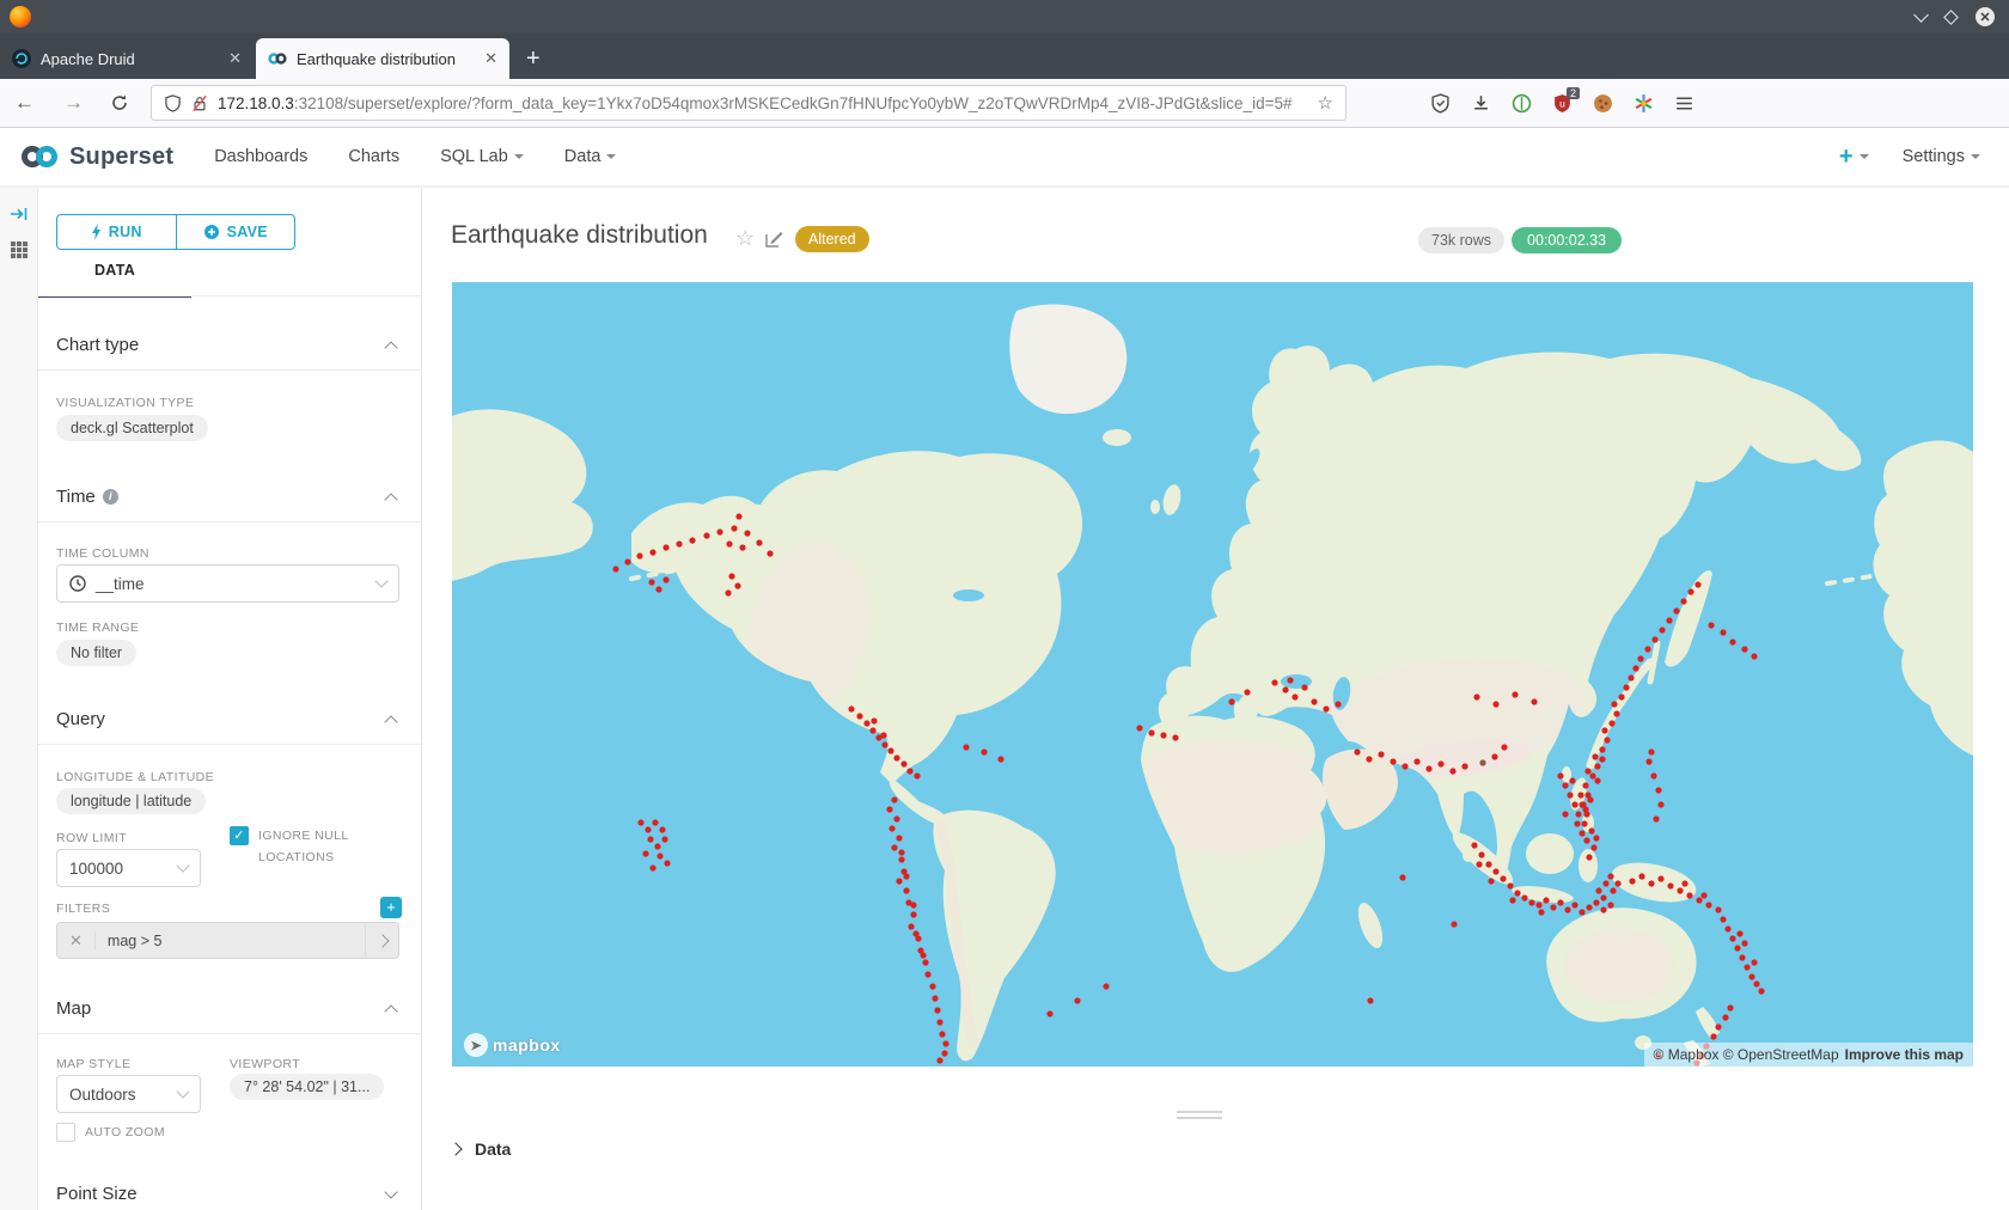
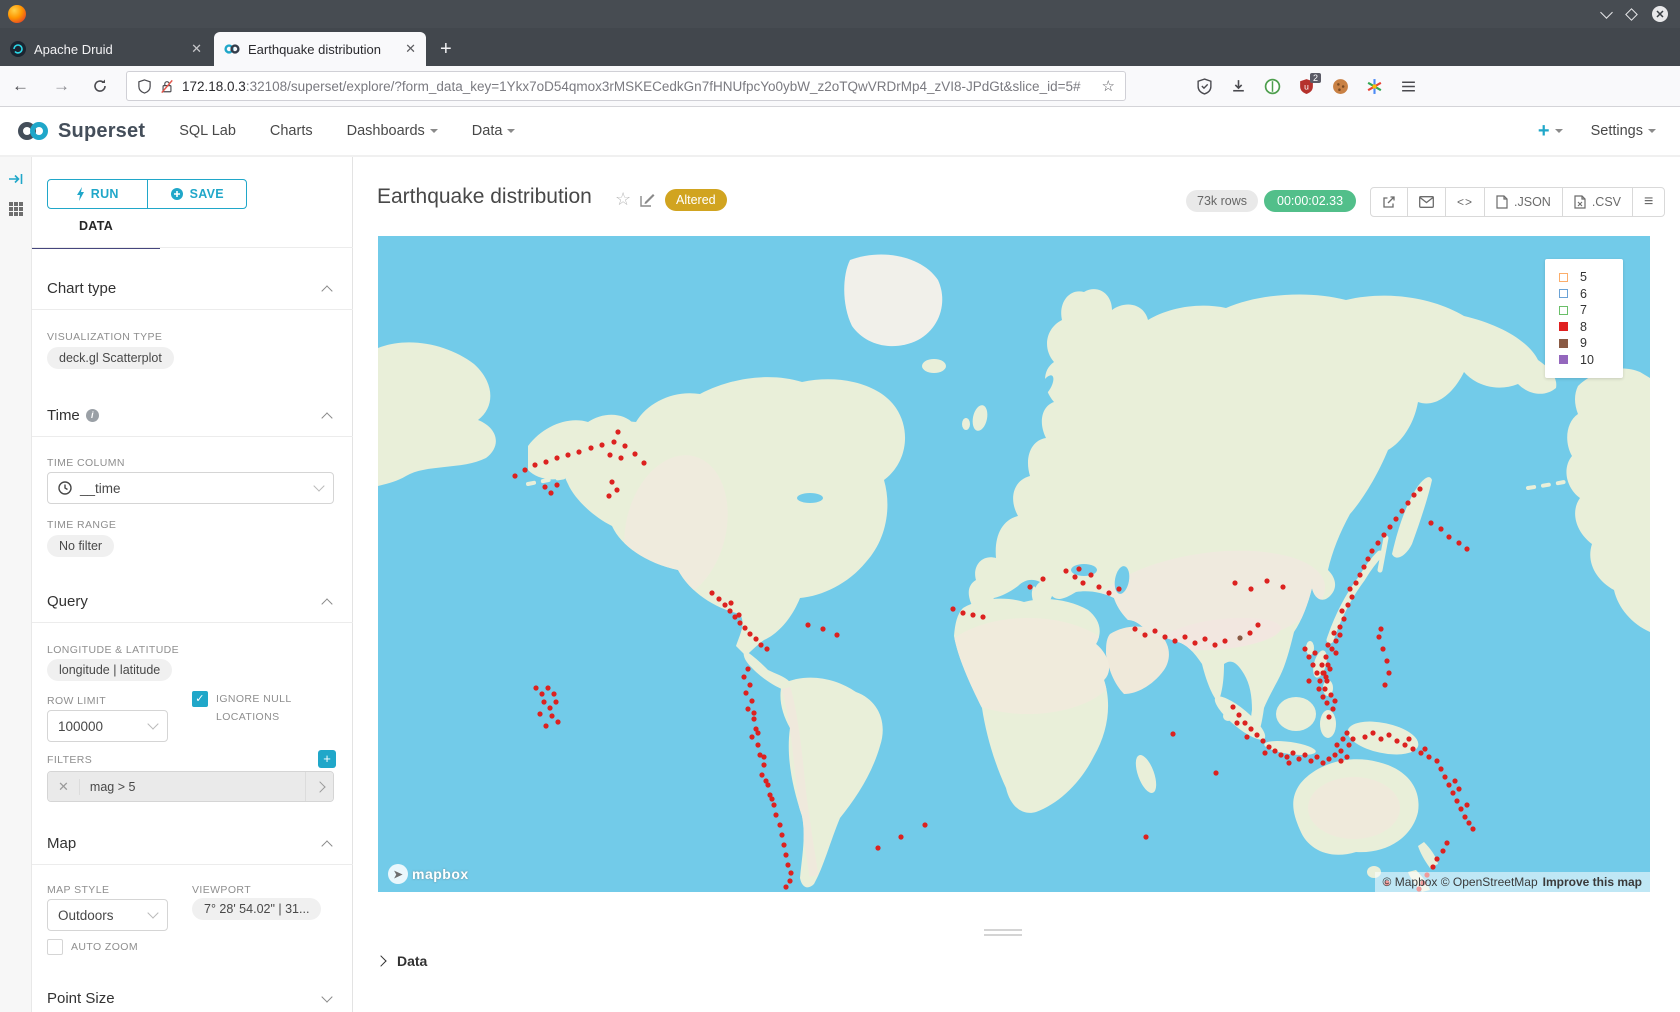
  ✕
  Apache Druid
  ✕
  Earthquake distribution
  ✕
  +
  ←
  →
  172.18.0.3:32108/superset/explore/?form_data_key=1Ykx7oD54qmox3rMSKECedkGn7fHNUfpcYo0ybW_z2oTQwVRDrMp4_zVI8-JPdGt&slice_id=5#
  ☆
  u
  2
  Superset
- Dashboards
+ SQL Lab
  Charts
- SQL Lab
+ Dashboards
  Data
  +
  Settings
  RUN
  SAVE
  DATA
  Chart type
  VISUALIZATION TYPE
  deck.gl Scatterplot
  Time
  i
  TIME COLUMN
  __time
  TIME RANGE
  No filter
  Query
  LONGITUDE & LATITUDE
  longitude | latitude
  ROW LIMIT
  100000
  ✓
  IGNORE NULL LOCATIONS
  FILTERS
  +
  ✕
  mag > 5
  Map
  MAP STYLE
  Outdoors
  VIEWPORT
  7° 28' 54.02" | 31...
  AUTO ZOOM
  Point Size
  Earthquake distribution
  ☆
  Altered
  73k rows
  00:00:02.33
+ <>
+ .JSON
+ .CSV
+ ≡
+ 5
+ 6
+ 7
+ 8
+ 9
+ 10
  ➤
  mapbox
  © Mapbox © OpenStreetMap Improve this map
  Data
